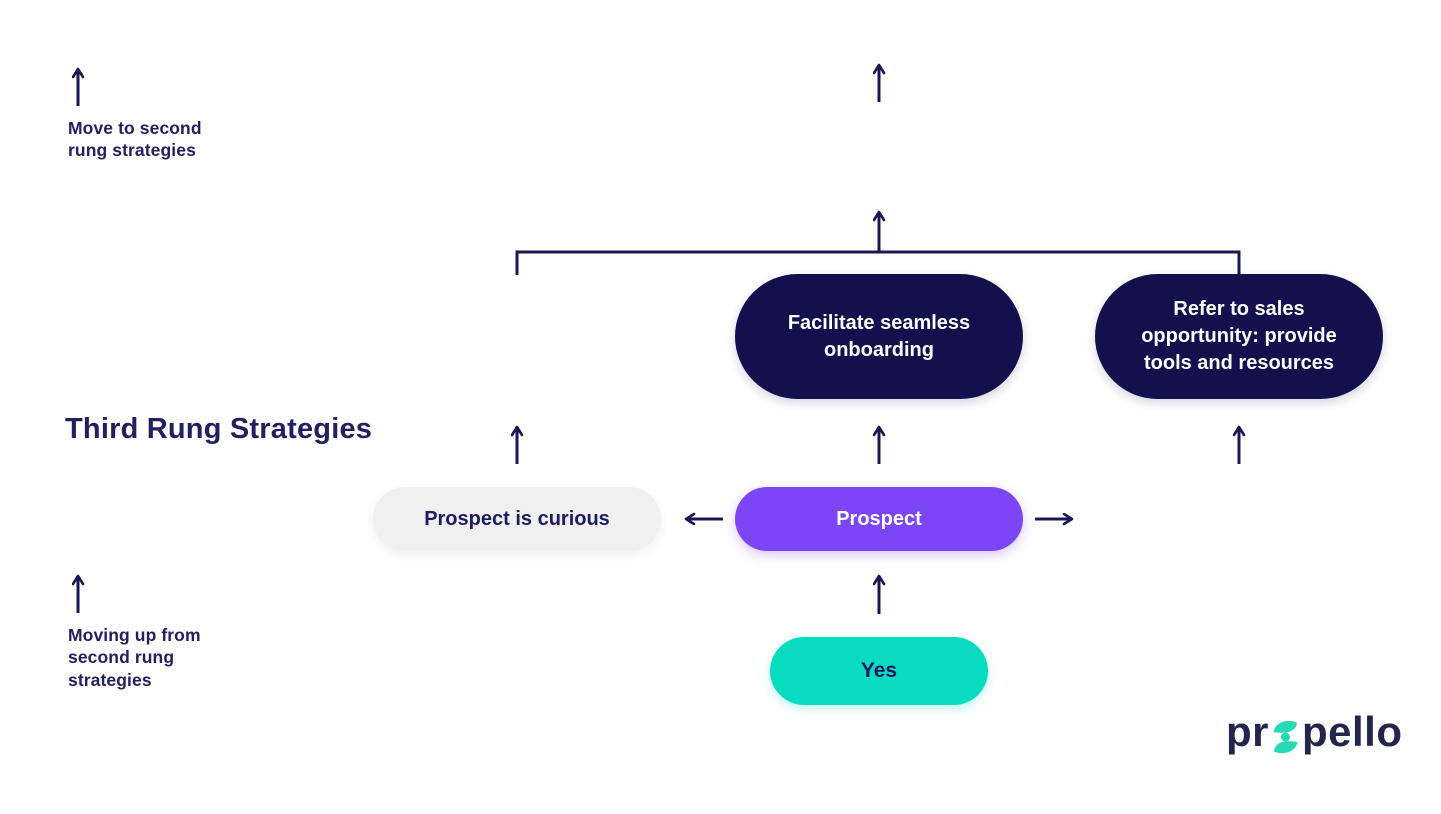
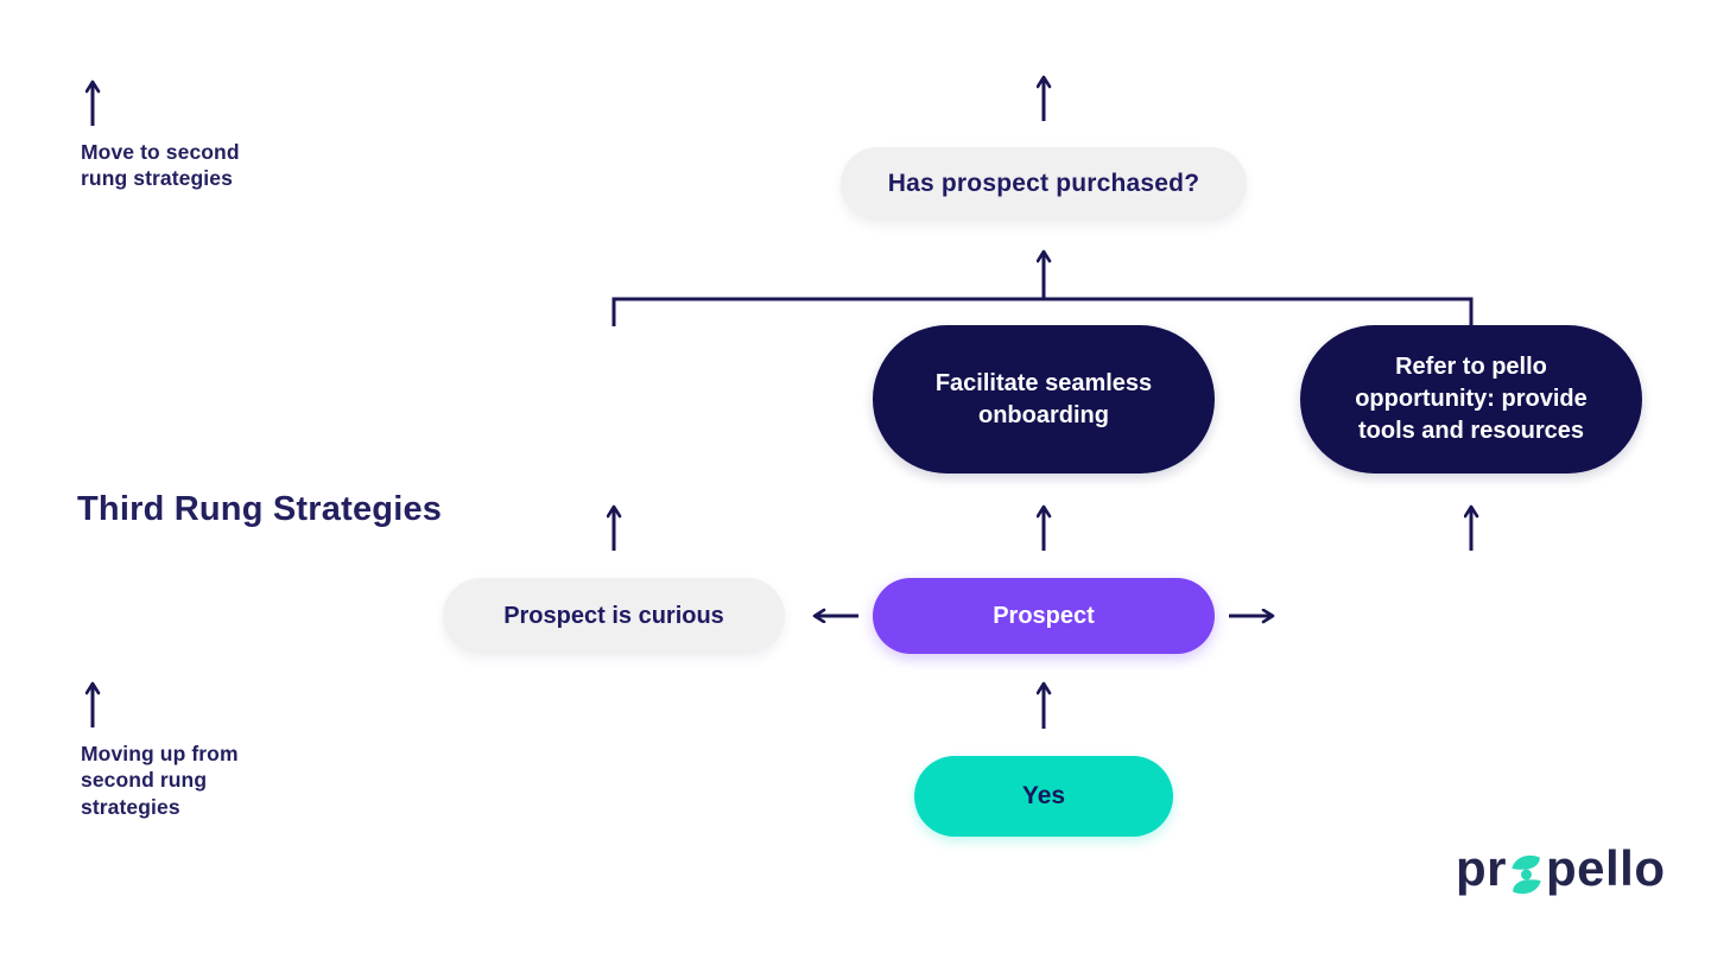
  Move to second rung strategies
  Third Rung Strategies
  Moving up from second rung strategies
+ Has prospect purchased?
  Facilitate seamless onboarding
- Refer to sales opportunity: provide tools and resources
+ Refer to pello opportunity: provide tools and resources
  Prospect is curious
  Prospect
  Yes
  pr
  pello
